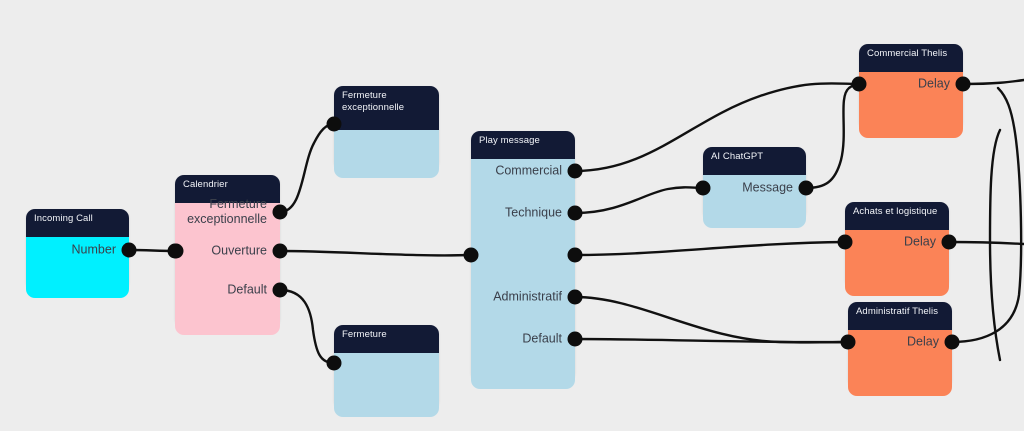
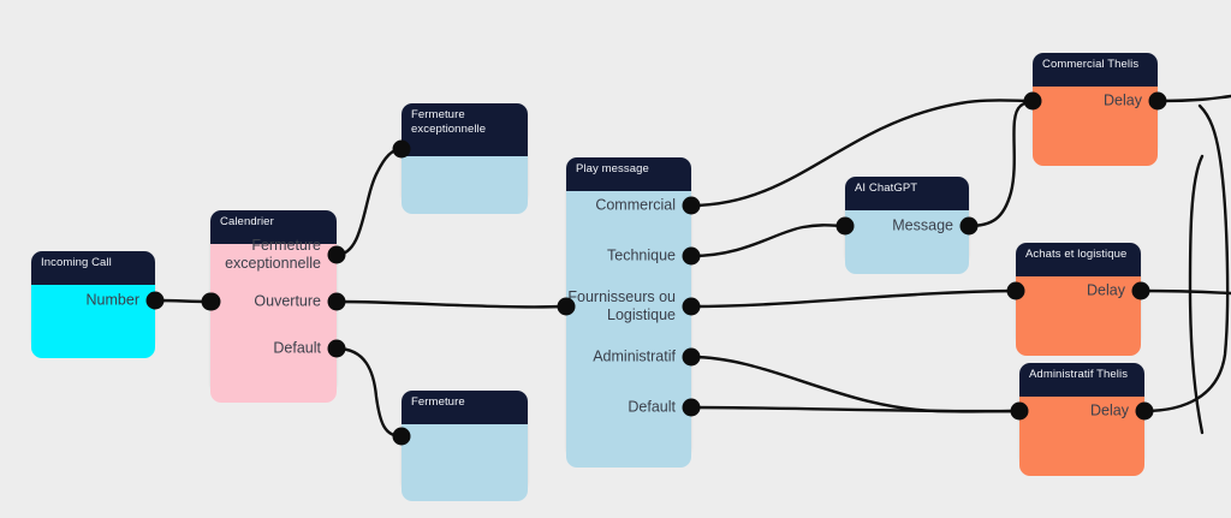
  Incoming Call
  Number
  Calendrier
  Fermeture
  exceptionnelle
  Ouverture
  Default
  Fermeture
  exceptionnelle
  Fermeture
  Play message
  Commercial
  Technique
+ Fournisseurs ou
+ Logistique
  Administratif
  Default
  AI ChatGPT
  Message
  Commercial Thelis
  Delay
  Achats et logistique
  Delay
  Administratif Thelis
  Delay
